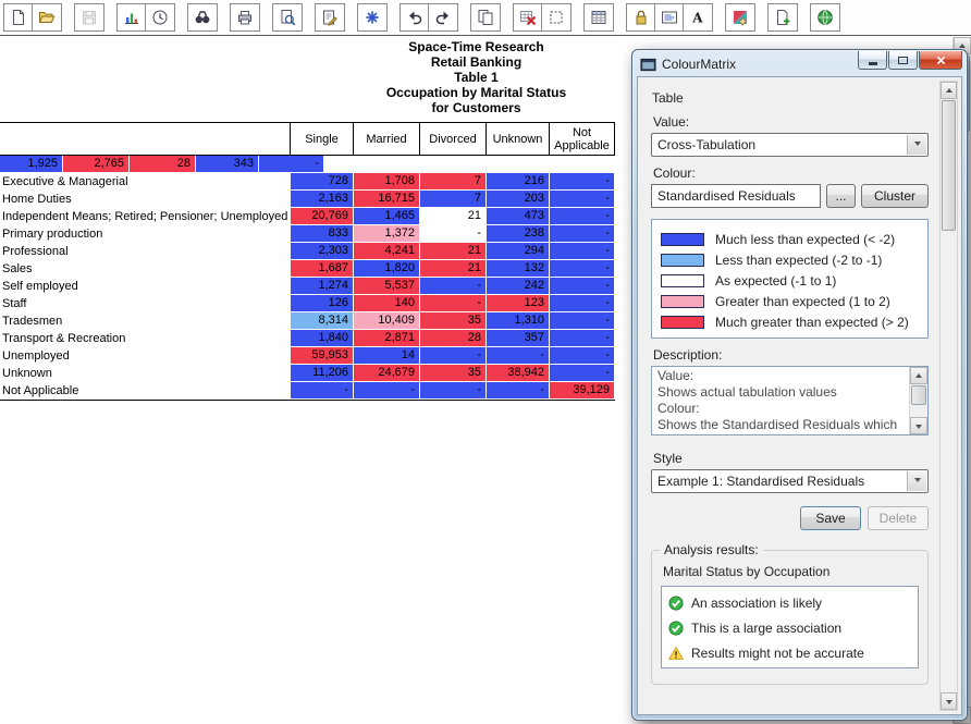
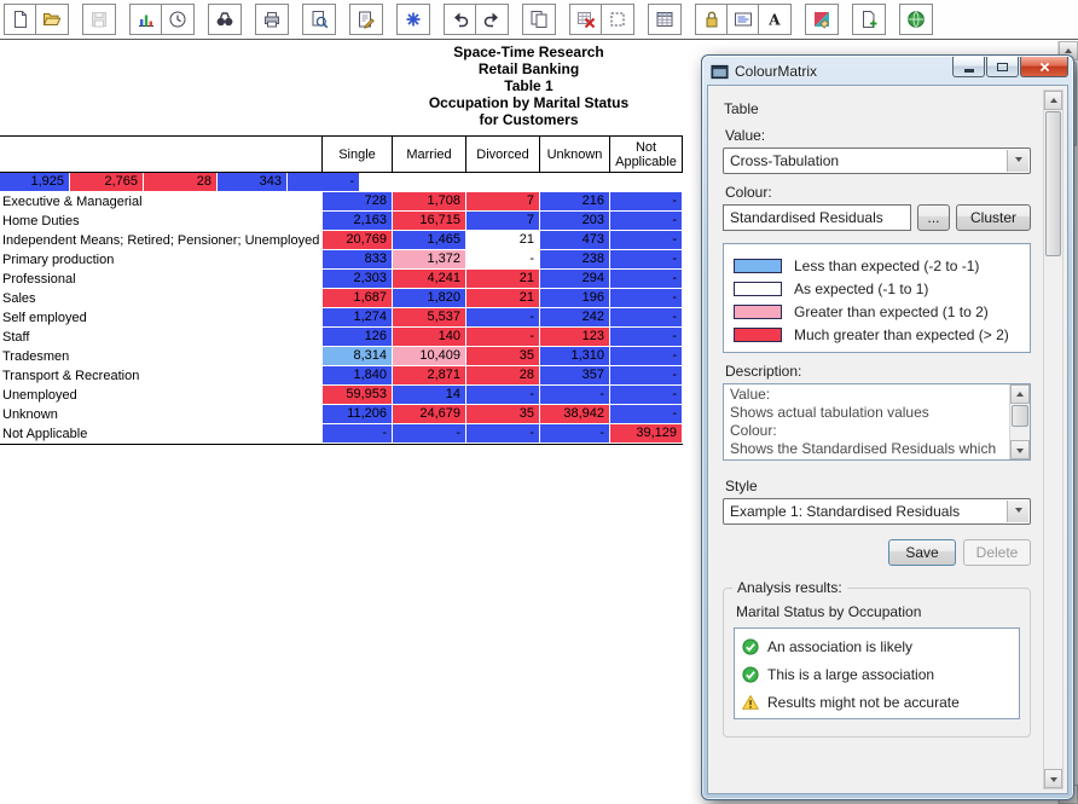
  A
  Space-Time Research
  Retail Banking
  Table 1
  Occupation by Marital Status
  for Customers
  Single
  Married
  Divorced
  Unknown
  Not Applicable
  1,925
  2,765
  28
  343
  -
  Executive & Managerial
  728
  1,708
  7
  216
  -
  Home Duties
  2,163
  16,715
  7
  203
  -
  Independent Means; Retired; Pensioner; Unemployed
  20,769
  1,465
  21
  473
  -
  Primary production
  833
  1,372
  -
  238
  -
  Professional
  2,303
  4,241
  21
  294
  -
  Sales
  1,687
  1,820
  21
- 132
+ 196
  -
  Self employed
  1,274
  5,537
  -
  242
  -
  Staff
  126
  140
  -
  123
  -
  Tradesmen
  8,314
  10,409
  35
  1,310
  -
  Transport & Recreation
  1,840
  2,871
  28
  357
  -
  Unemployed
  59,953
  14
  -
  -
  -
  Unknown
  11,206
  24,679
  35
  38,942
  -
  Not Applicable
  -
  -
  -
  -
  39,129
  ColourMatrix
  Table
  Value:
  Cross-Tabulation
  Colour:
  Standardised Residuals
  ...
  Cluster
- Much less than expected (< -2)
  Less than expected (-2 to -1)
  As expected (-1 to 1)
  Greater than expected (1 to 2)
  Much greater than expected (> 2)
  Description:
  Value:
  Shows actual tabulation values
  Colour:
  Shows the Standardised Residuals which
  Style
  Example 1: Standardised Residuals
  Save
  Delete
  Analysis results:
  Marital Status by Occupation
  An association is likely
  This is a large association
  Results might not be accurate
